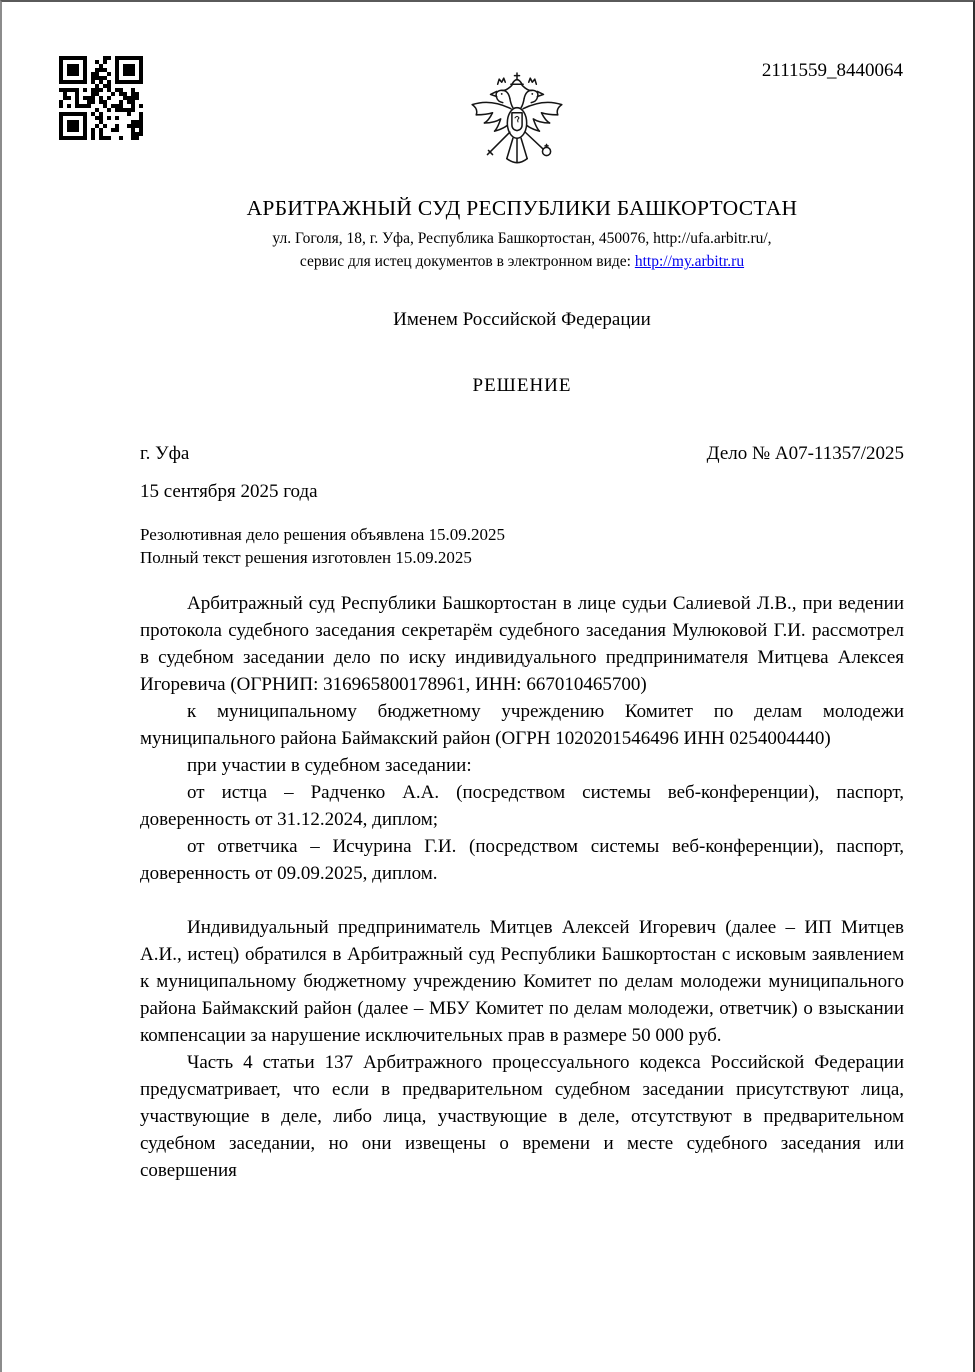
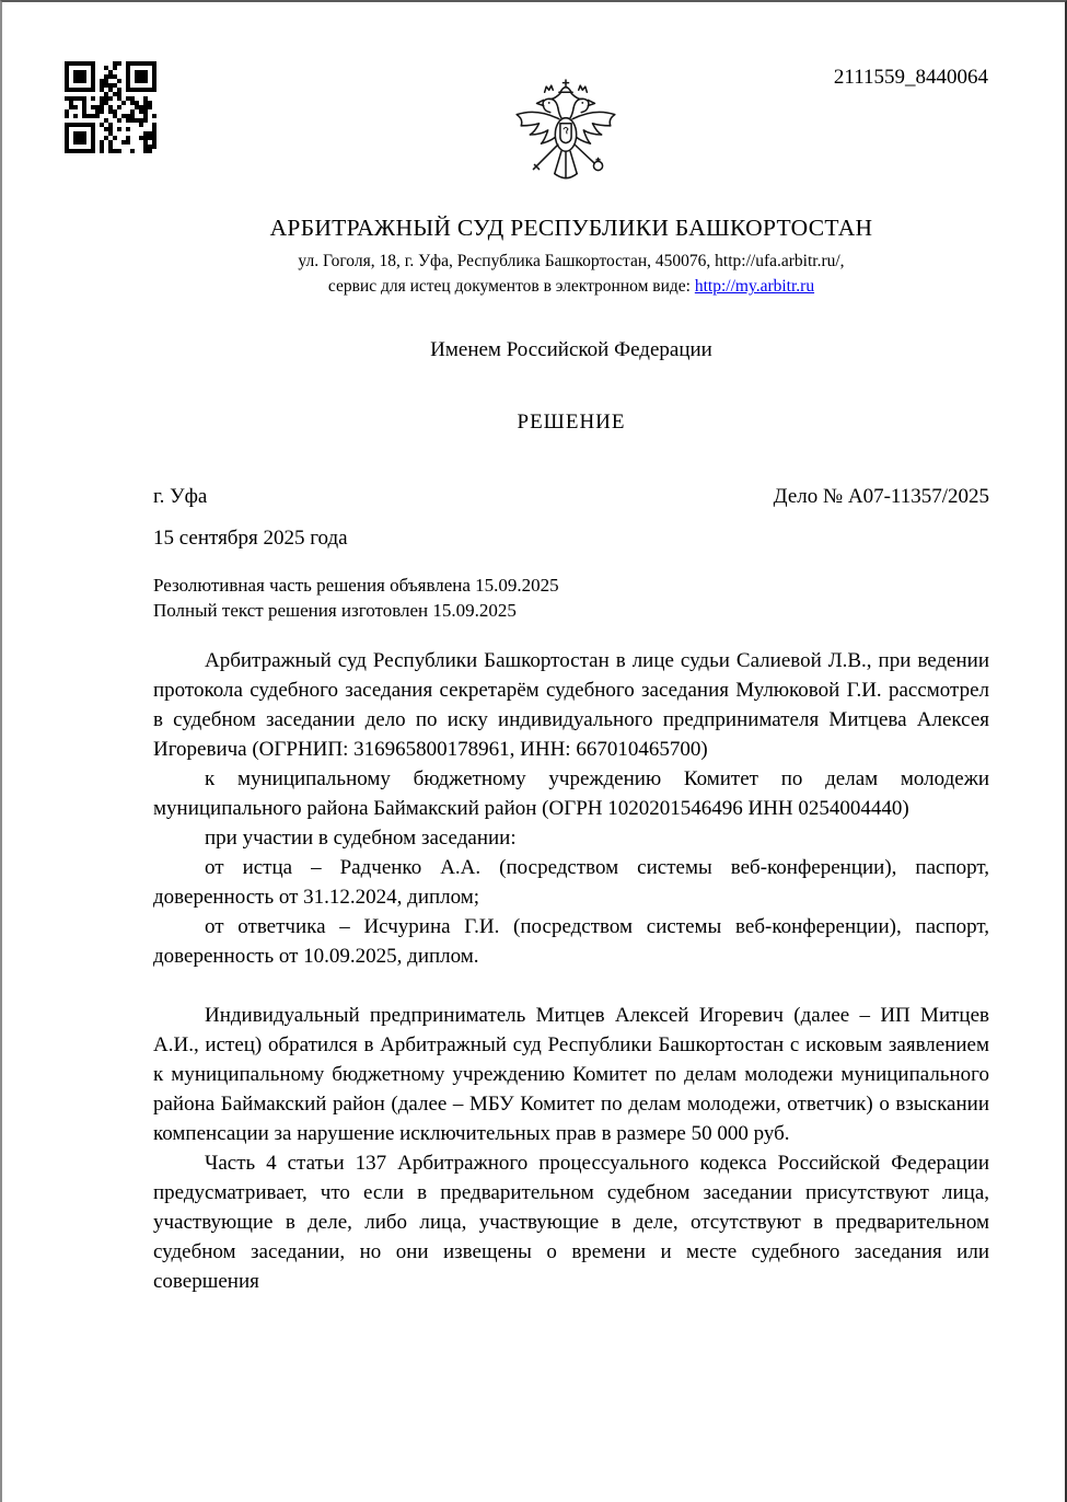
  2111559_8440064
  АРБИТРАЖНЫЙ СУД РЕСПУБЛИКИ БАШКОРТОСТАН
  ул. Гоголя, 18, г. Уфа, Республика Башкортостан, 450076, http://ufa.arbitr.ru/,
  сервис для истец документов в электронном виде: http://my.arbitr.ru
  Именем Российской Федерации
  РЕШЕНИЕ
  г. Уфа
  Дело № А07-11357/2025
  15 сентября 2025 года
- Резолютивная дело решения объявлена 15.09.2025
+ Резолютивная часть решения объявлена 15.09.2025
  Полный текст решения изготовлен 15.09.2025
  Арбитражный суд Республики Башкортостан в лице судьи Салиевой Л.В., при ведении протокола судебного заседания секретарём судебного заседания Мулюковой Г.И. рассмотрел в судебном заседании дело по иску индивидуального предпринимателя Митцева Алексея Игоревича (ОГРНИП: 316965800178961, ИНН: 667010465700)
  к муниципальному бюджетному учреждению Комитет по делам молодежи муниципального района Баймакский район (ОГРН 1020201546496 ИНН 0254004440)
  при участии в судебном заседании:
  от истца – Радченко А.А. (посредством системы веб-конференции), паспорт, доверенность от 31.12.2024, диплом;
- от ответчика – Исчурина Г.И. (посредством системы веб-конференции), паспорт, доверенность от 09.09.2025, диплом.
+ от ответчика – Исчурина Г.И. (посредством системы веб-конференции), паспорт, доверенность от 10.09.2025, диплом.
  Индивидуальный предприниматель Митцев Алексей Игоревич (далее – ИП Митцев А.И., истец) обратился в Арбитражный суд Республики Башкортостан с исковым заявлением к муниципальному бюджетному учреждению Комитет по делам молодежи муниципального района Баймакский район (далее – МБУ Комитет по делам молодежи, ответчик) о взыскании компенсации за нарушение исключительных прав в размере 50 000 руб.
  Часть 4 статьи 137 Арбитражного процессуального кодекса Российской Федерации предусматривает, что если в предварительном судебном заседании присутствуют лица, участвующие в деле, либо лица, участвующие в деле, отсутствуют в предварительном судебном заседании, но они извещены о времени и месте судебного заседания или совершения
